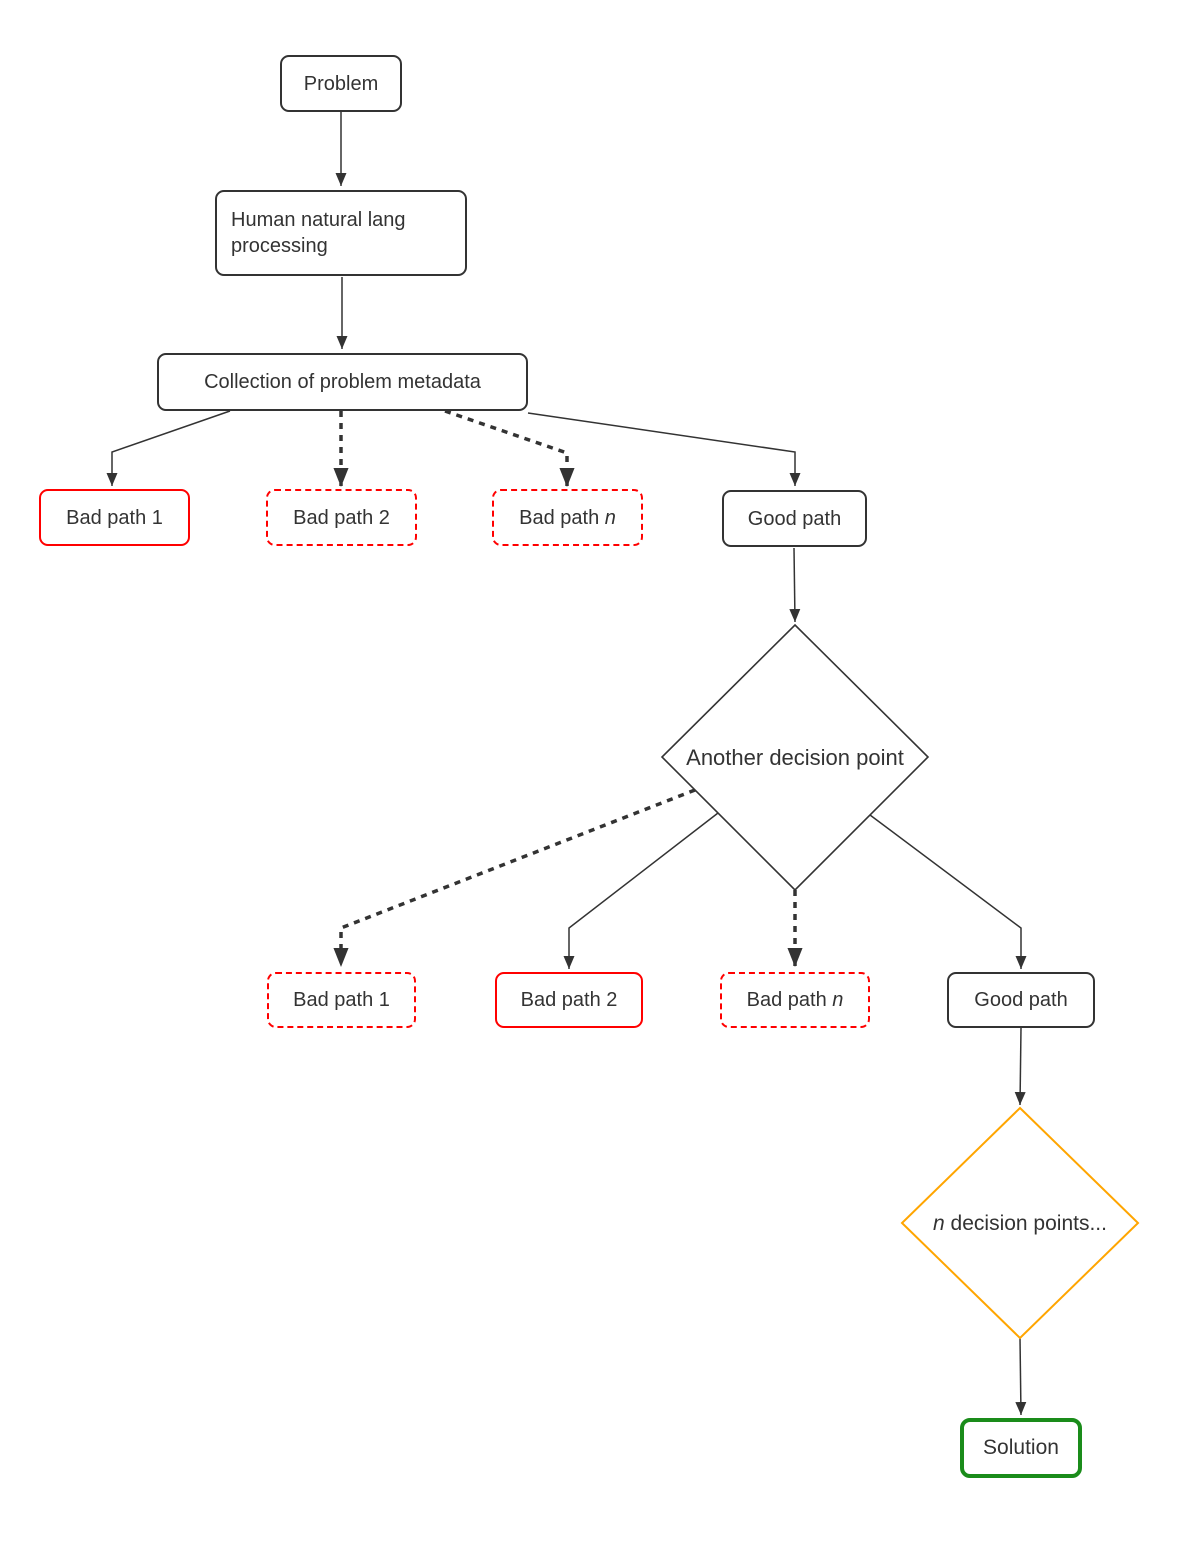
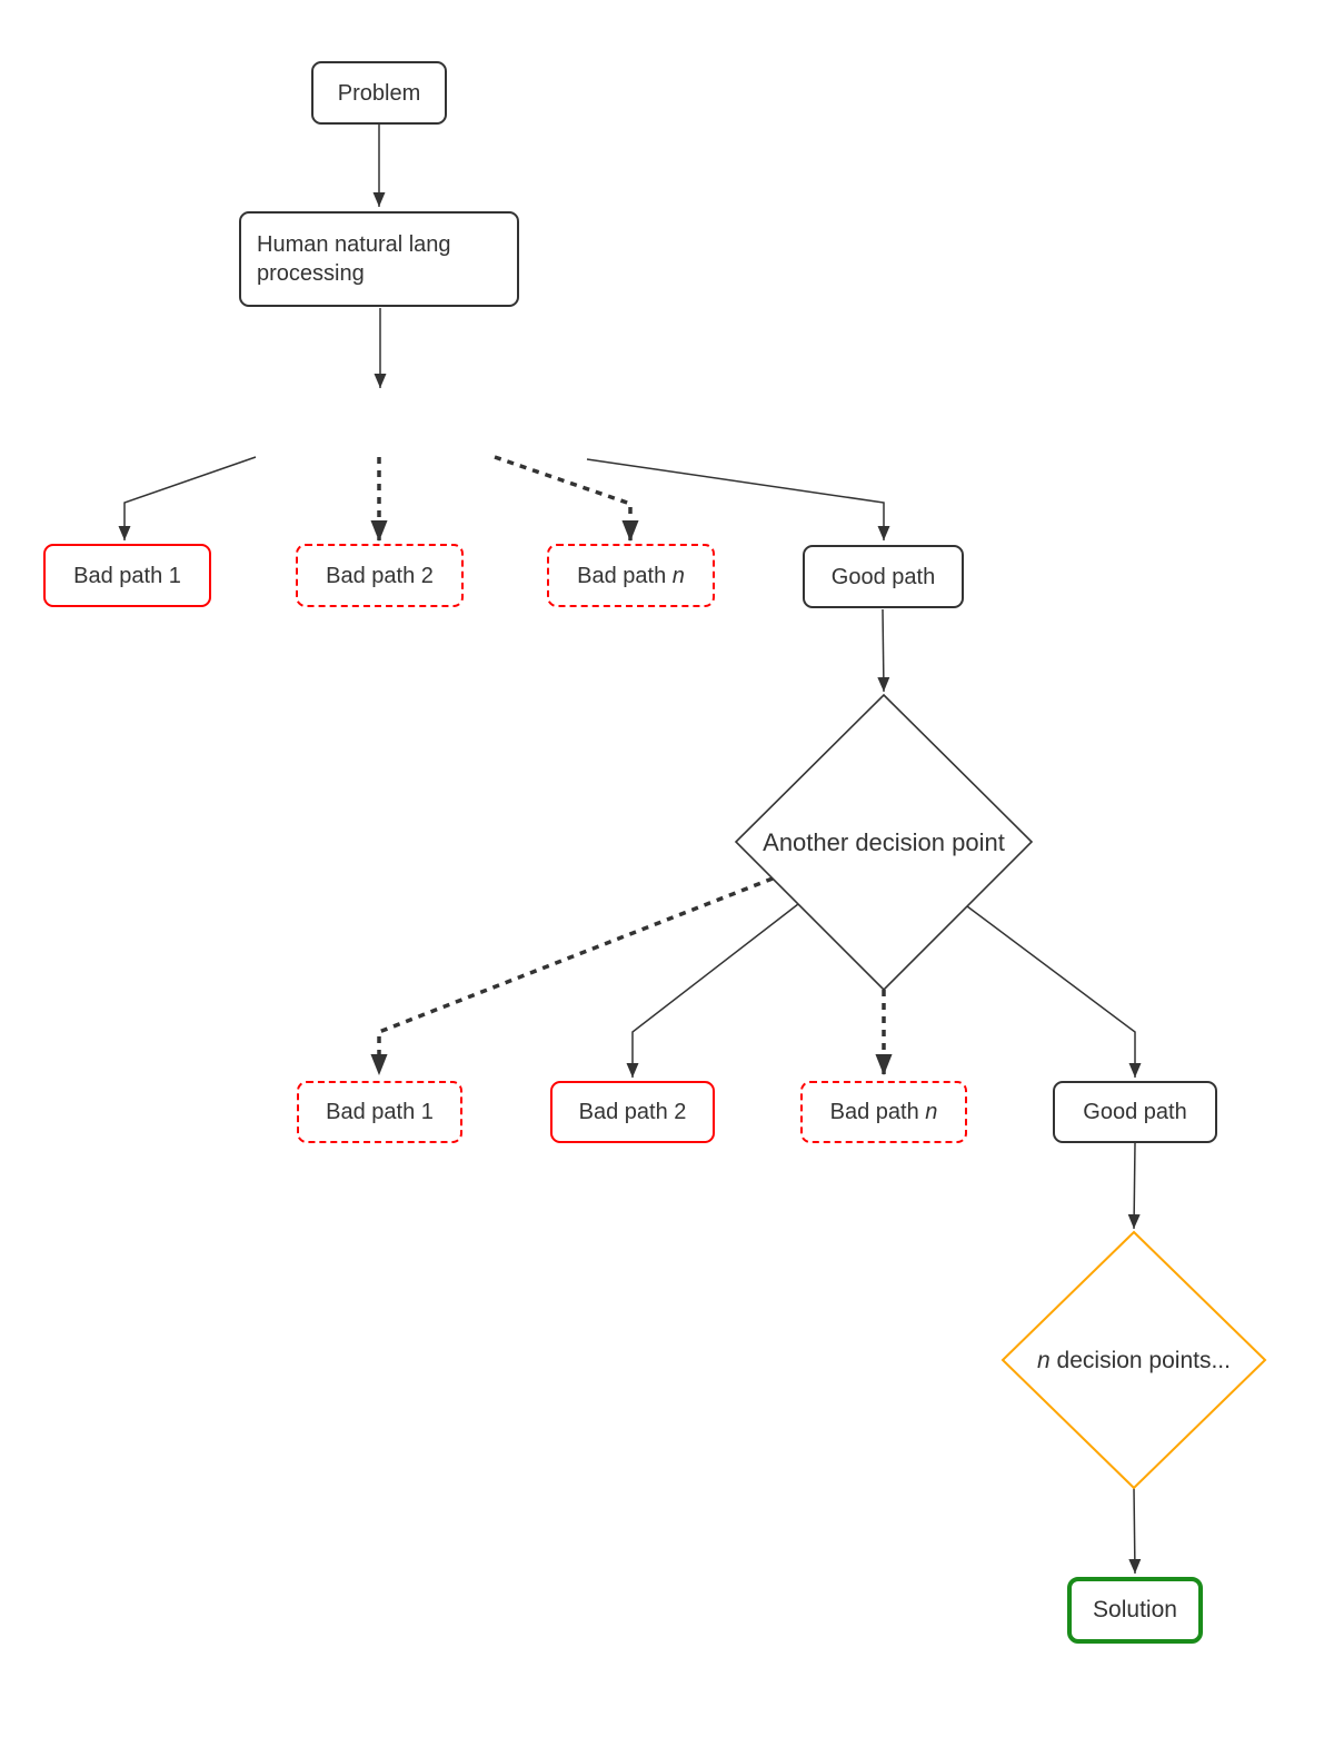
  Problem
  Human natural lang processing
- Collection of problem metadata
  Bad path 1
  Bad path 2
  Bad path n
  Good path
  Another decision point
  Bad path 1
  Bad path 2
  Bad path n
  Good path
  n decision points...
  Solution
